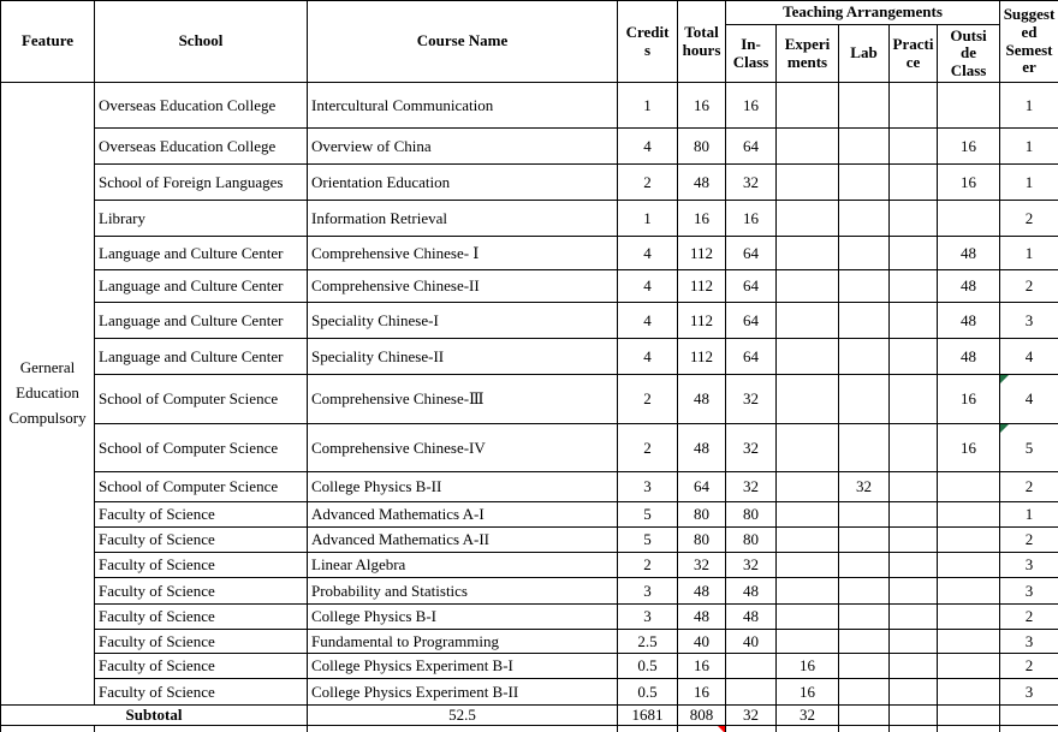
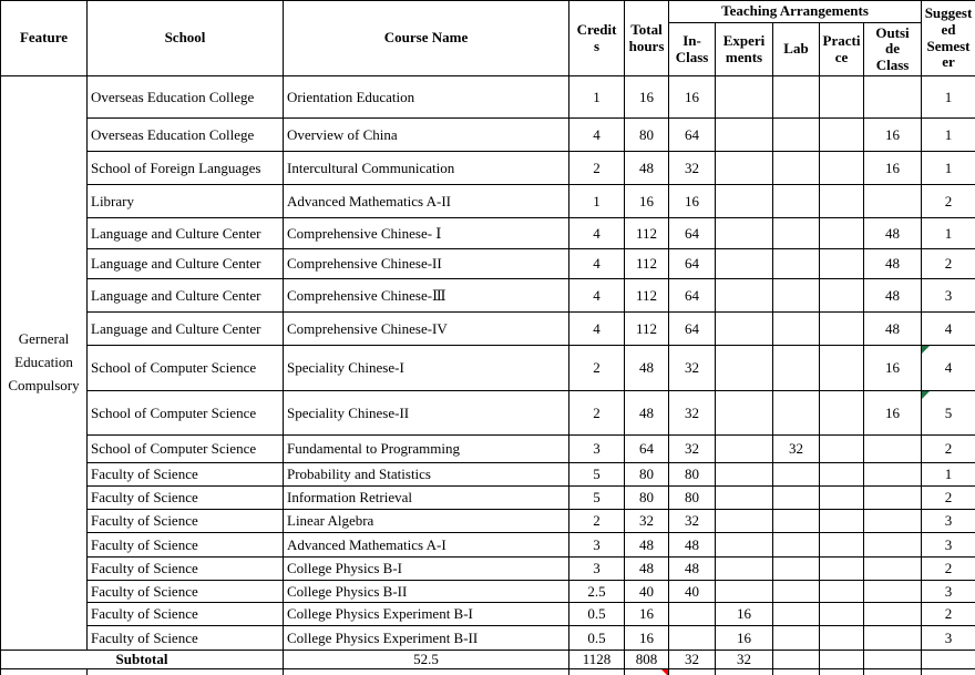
  Feature	School	Course Name	Credit s	Total hours	Teaching Arrangements	Suggest ed Semest er
  In- Class	Experi ments	Lab	Practi ce	Outsi de Class
- Gerneral Education Compulsory	Overseas Education College	Intercultural Communication	1	16	16					1
+ Gerneral Education Compulsory	Overseas Education College	Orientation Education	1	16	16					1
  Overseas Education College	Overview of China	4	80	64				16	1
- School of Foreign Languages	Orientation Education	2	48	32				16	1
+ School of Foreign Languages	Intercultural Communication	2	48	32				16	1
- Library	Information Retrieval	1	16	16					2
+ Library	Advanced Mathematics A-II	1	16	16					2
  Language and Culture Center	Comprehensive Chinese- Ⅰ	4	112	64				48	1
  Language and Culture Center	Comprehensive Chinese-II	4	112	64				48	2
- Language and Culture Center	Speciality Chinese-I	4	112	64				48	3
+ Language and Culture Center	Comprehensive Chinese-Ⅲ	4	112	64				48	3
- Language and Culture Center	Speciality Chinese-II	4	112	64				48	4
+ Language and Culture Center	Comprehensive Chinese-IV	4	112	64				48	4
- School of Computer Science	Comprehensive Chinese-Ⅲ	2	48	32				16	4
+ School of Computer Science	Speciality Chinese-I	2	48	32				16	4
- School of Computer Science	Comprehensive Chinese-IV	2	48	32				16	5
+ School of Computer Science	Speciality Chinese-II	2	48	32				16	5
- School of Computer Science	College Physics B-II	3	64	32		32			2
+ School of Computer Science	Fundamental to Programming	3	64	32		32			2
- Faculty of Science	Advanced Mathematics A-I	5	80	80					1
+ Faculty of Science	Probability and Statistics	5	80	80					1
- Faculty of Science	Advanced Mathematics A-II	5	80	80					2
+ Faculty of Science	Information Retrieval	5	80	80					2
  Faculty of Science	Linear Algebra	2	32	32					3
- Faculty of Science	Probability and Statistics	3	48	48					3
+ Faculty of Science	Advanced Mathematics A-I	3	48	48					3
  Faculty of Science	College Physics B-I	3	48	48					2
- Faculty of Science	Fundamental to Programming	2.5	40	40					3
+ Faculty of Science	College Physics B-II	2.5	40	40					3
  Faculty of Science	College Physics Experiment B-I	0.5	16		16				2
  Faculty of Science	College Physics Experiment B-II	0.5	16		16				3
- Subtotal	52.5	1681	808	32	32
+ Subtotal	52.5	1128	808	32	32
